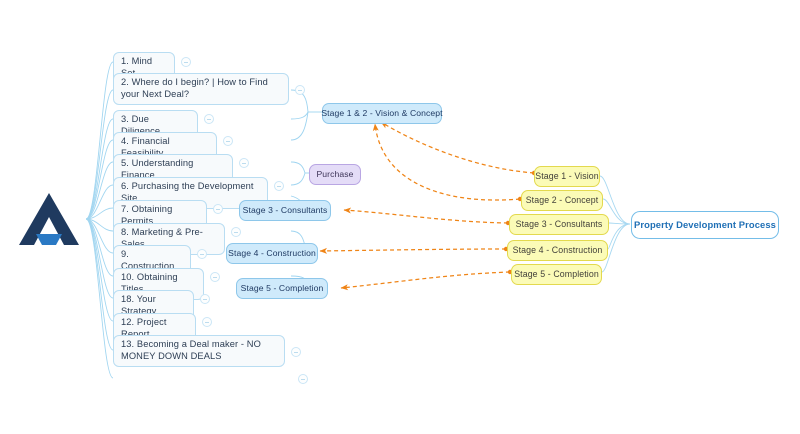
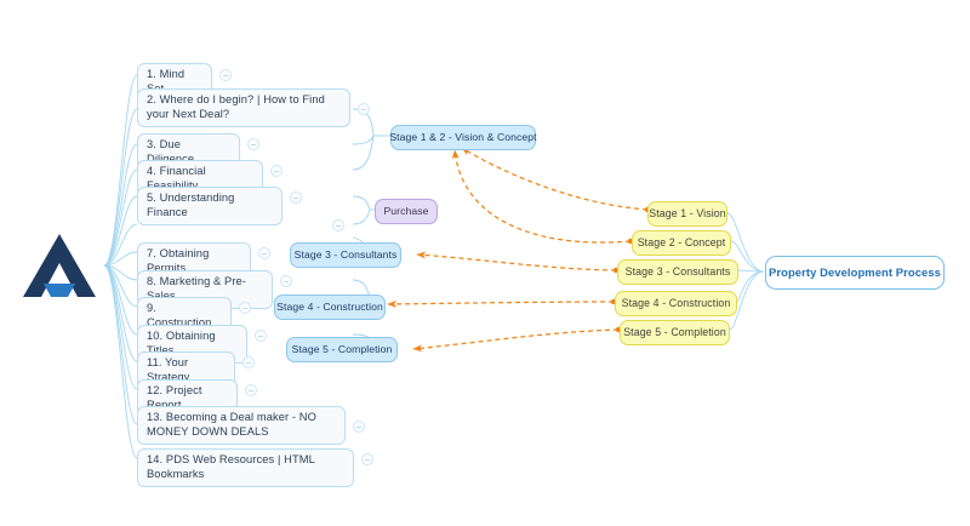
  2. Where do I begin? | How to Find your Next Deal?
  3. Due Diligence
  4. Financial Feasibility
  5. Understanding Finance
- 6. Purchasing the Development Site
  7. Obtaining Permits
  8. Marketing & Pre-Sales
  9. Construction
  10. Obtaining Titles
- 18. Your Strategy
+ 11. Your Strategy
  12. Project Report
  13. Becoming a Deal maker - NO MONEY DOWN DEALS
+ 14. PDS Web Resources | HTML Bookmarks
  Stage 1 & 2 - Vision & Concept
  Purchase
  Stage 3 - Consultants
  Stage 4 - Construction
  Stage 5 - Completion
  Stage 1 - Vision
  Stage 2 - Concept
  Stage 3 - Consultants
  Stage 4 - Construction
  Stage 5 - Completion
  Property Development Process
